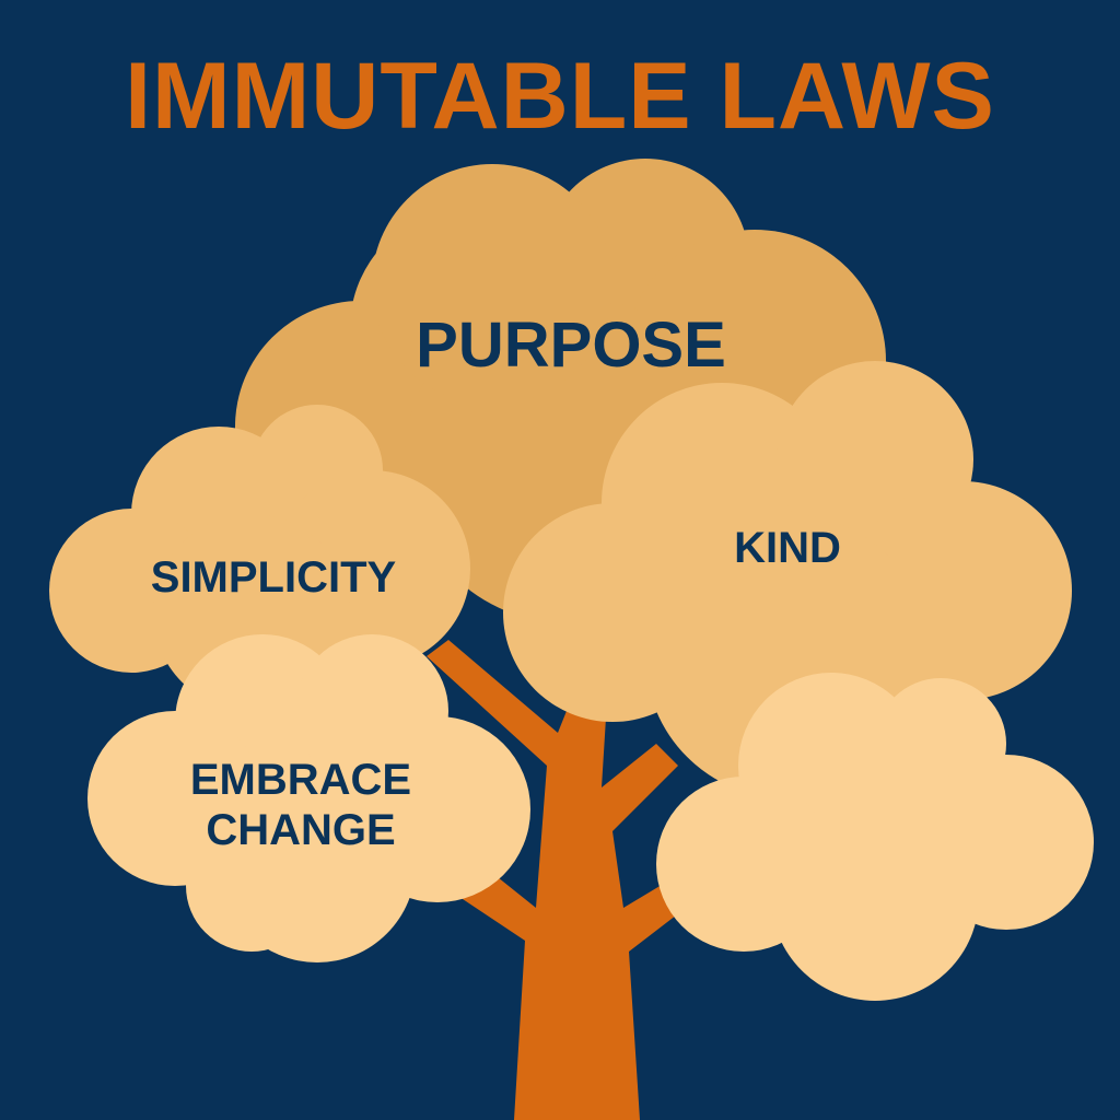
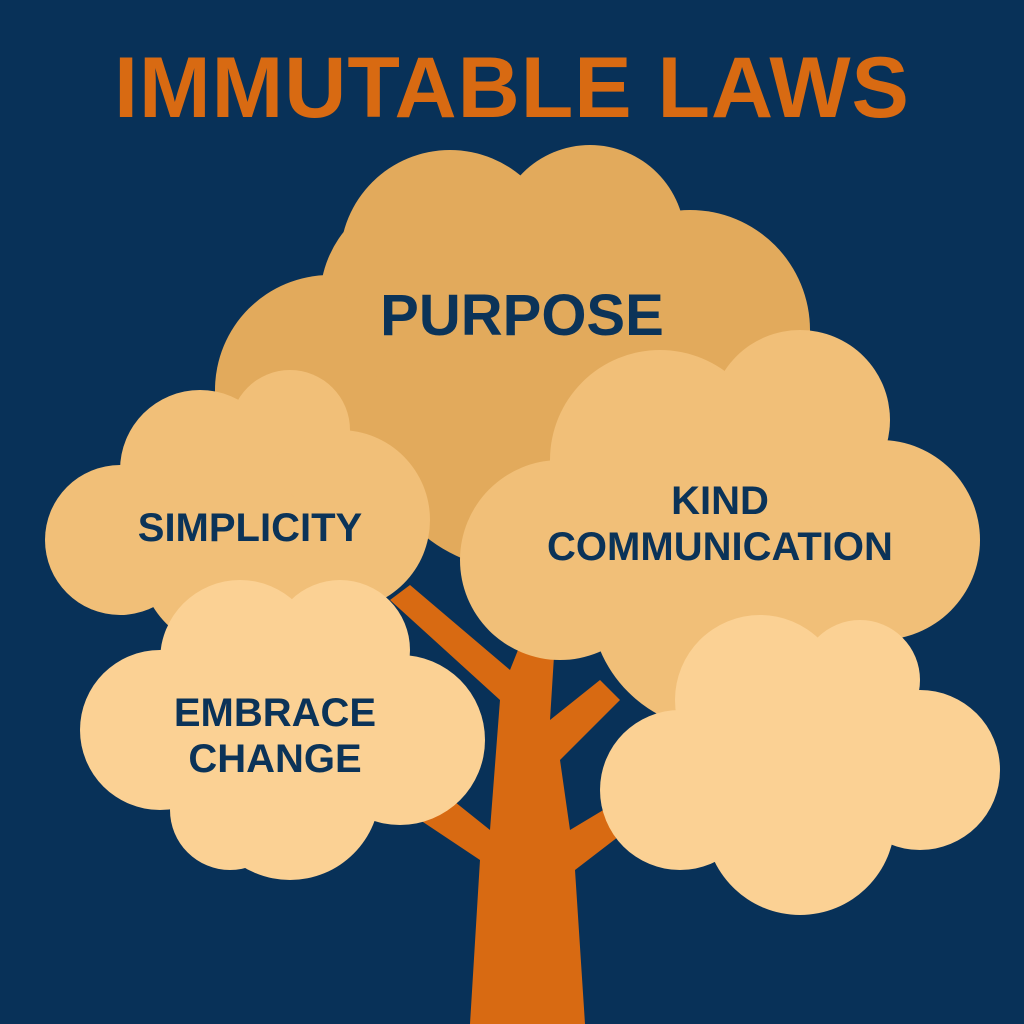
  IMMUTABLE LAWS
  PURPOSE
  SIMPLICITY
  KIND
+ COMMUNICATION
  EMBRACE
  CHANGE
